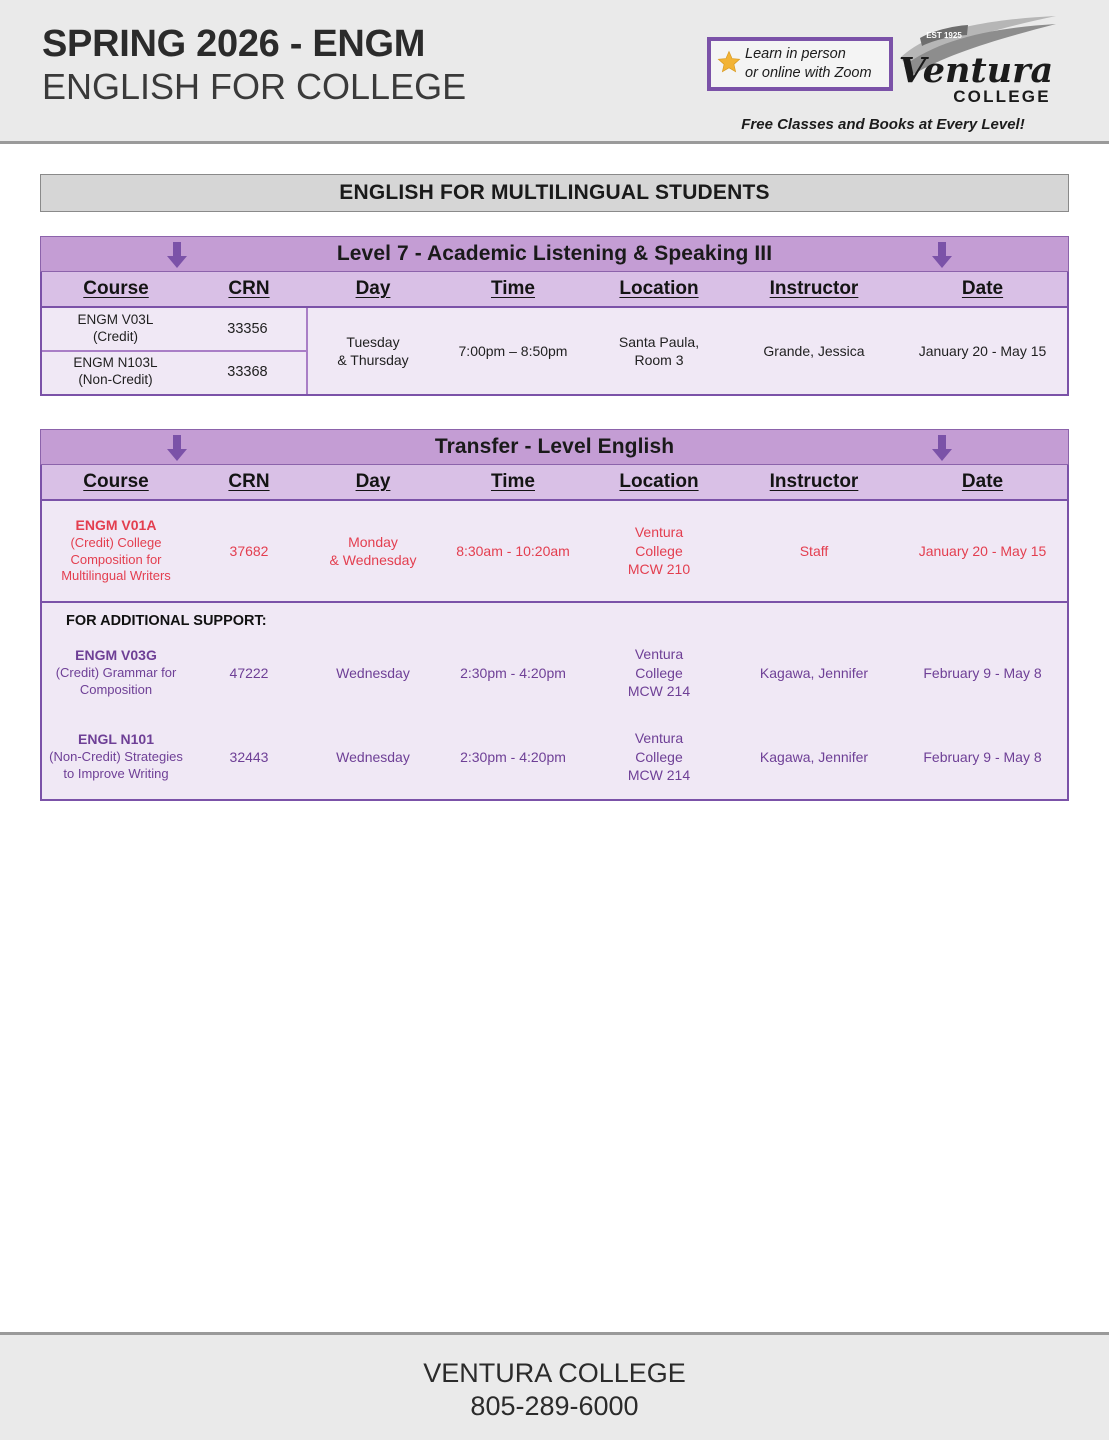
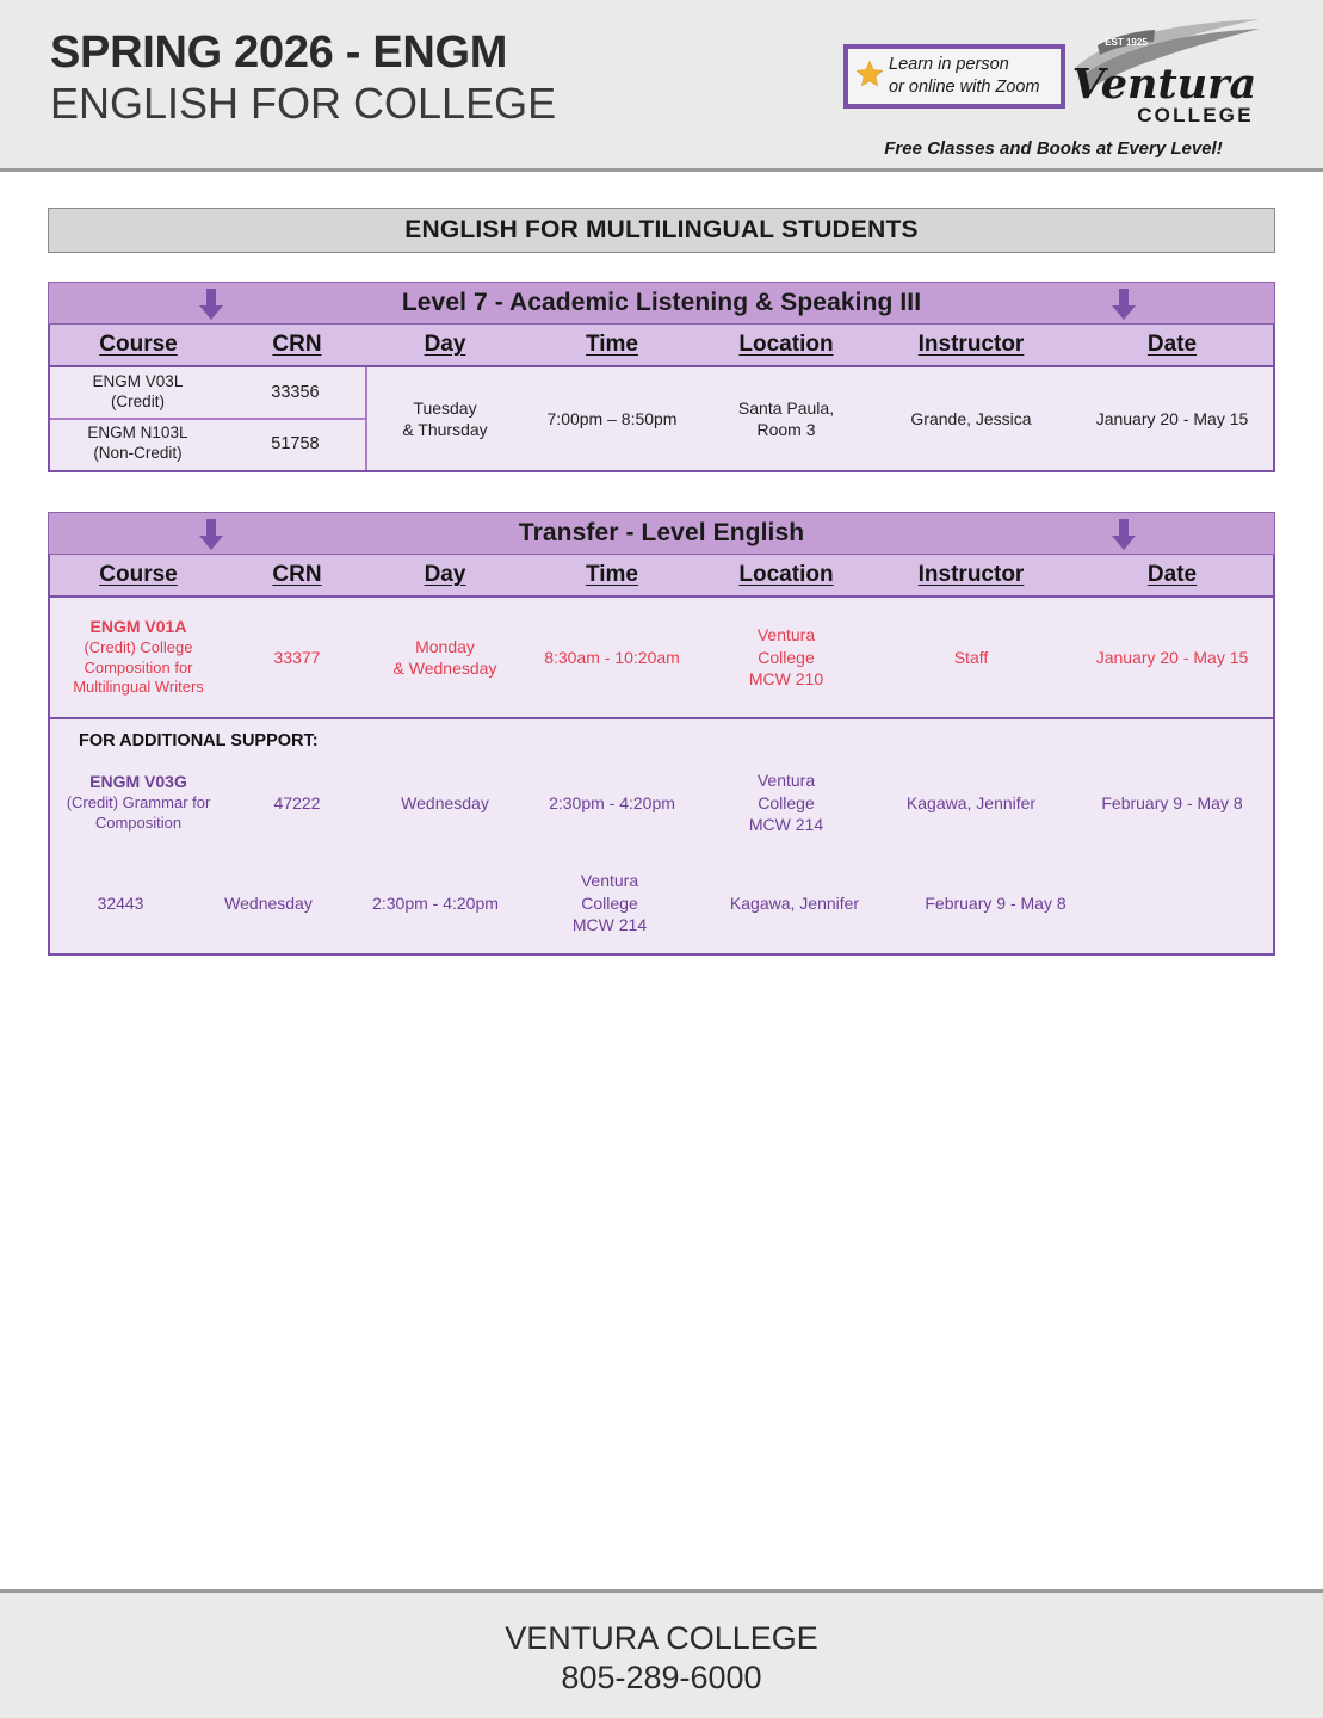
  SPRING 2026 - ENGM
  ENGLISH FOR COLLEGE
  Learn in person
  or online with Zoom
  EST 1925
  Ventura
  COLLEGE
  Free Classes and Books at Every Level!
  ENGLISH FOR MULTILINGUAL STUDENTS
  Level 7 - Academic Listening & Speaking III
  Course
  CRN
  Day
  Time
  Location
  Instructor
  Date
  ENGM V03L
  (Credit)
  33356
  ENGM N103L
  (Non-Credit)
- 33368
+ 51758
  Tuesday
  & Thursday
  7:00pm – 8:50pm
  Santa Paula,
  Room 3
  Grande, Jessica
  January 20 - May 15
  Transfer - Level English
  Course
  CRN
  Day
  Time
  Location
  Instructor
  Date
  ENGM V01A
  (Credit) College Composition for Multilingual Writers
- 37682
+ 33377
  Monday
  & Wednesday
  8:30am - 10:20am
  Ventura
  College
  MCW 210
  Staff
  January 20 - May 15
  FOR ADDITIONAL SUPPORT:
  ENGM V03G
  (Credit) Grammar for Composition
  47222
  Wednesday
  2:30pm - 4:20pm
  Ventura
  College
  MCW 214
  Kagawa, Jennifer
  February 9 - May 8
- ENGL N101
- (Non-Credit) Strategies to Improve Writing
  32443
  Wednesday
  2:30pm - 4:20pm
  Ventura
  College
  MCW 214
  Kagawa, Jennifer
  February 9 - May 8
  VENTURA COLLEGE
  805-289-6000
